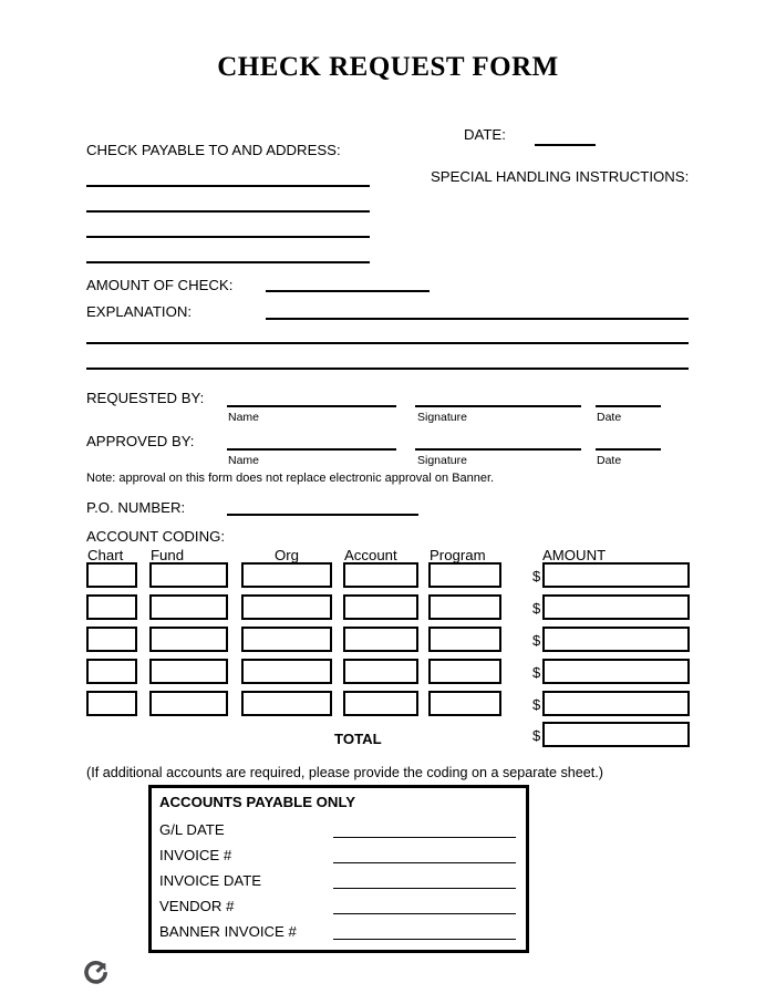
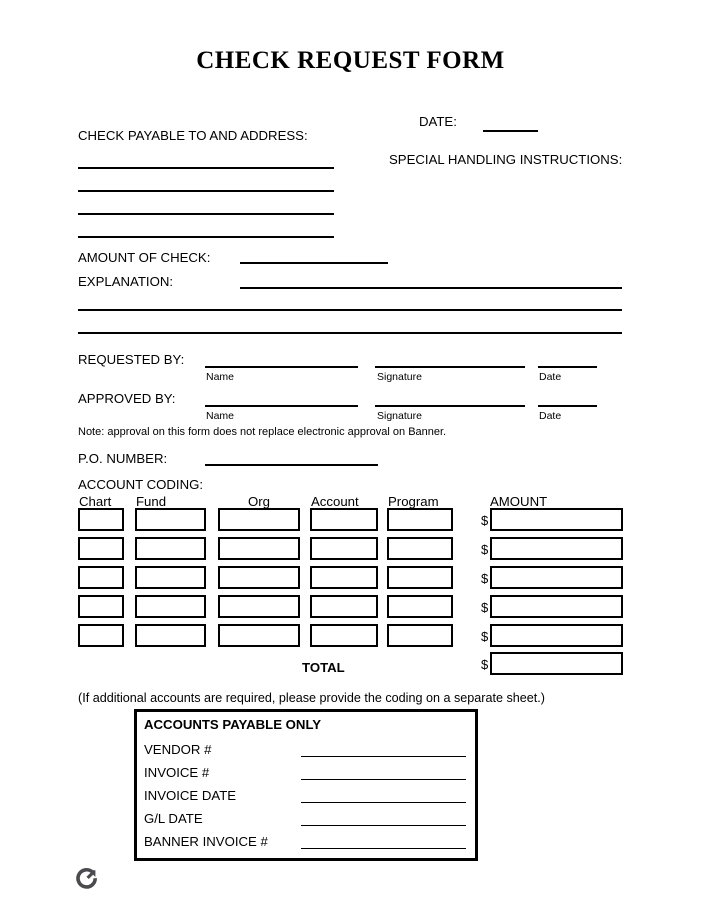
  CHECK REQUEST FORM
  DATE:
  CHECK PAYABLE TO AND ADDRESS:
  SPECIAL HANDLING INSTRUCTIONS:
  AMOUNT OF CHECK:
  EXPLANATION:
  REQUESTED BY:
  Name
  Signature
  Date
  APPROVED BY:
  Name
  Signature
  Date
  Note: approval on this form does not replace electronic approval on Banner.
  P.O. NUMBER:
  ACCOUNT CODING:
  Chart
  Fund
  Org
  Account
  Program
  AMOUNT
  $
  $
  $
  $
  $
  TOTAL
  $
  (If additional accounts are required, please provide the coding on a separate sheet.)
  ACCOUNTS PAYABLE ONLY
- G/L DATE
+ VENDOR #
  INVOICE #
  INVOICE DATE
- VENDOR #
+ G/L DATE
  BANNER INVOICE #
